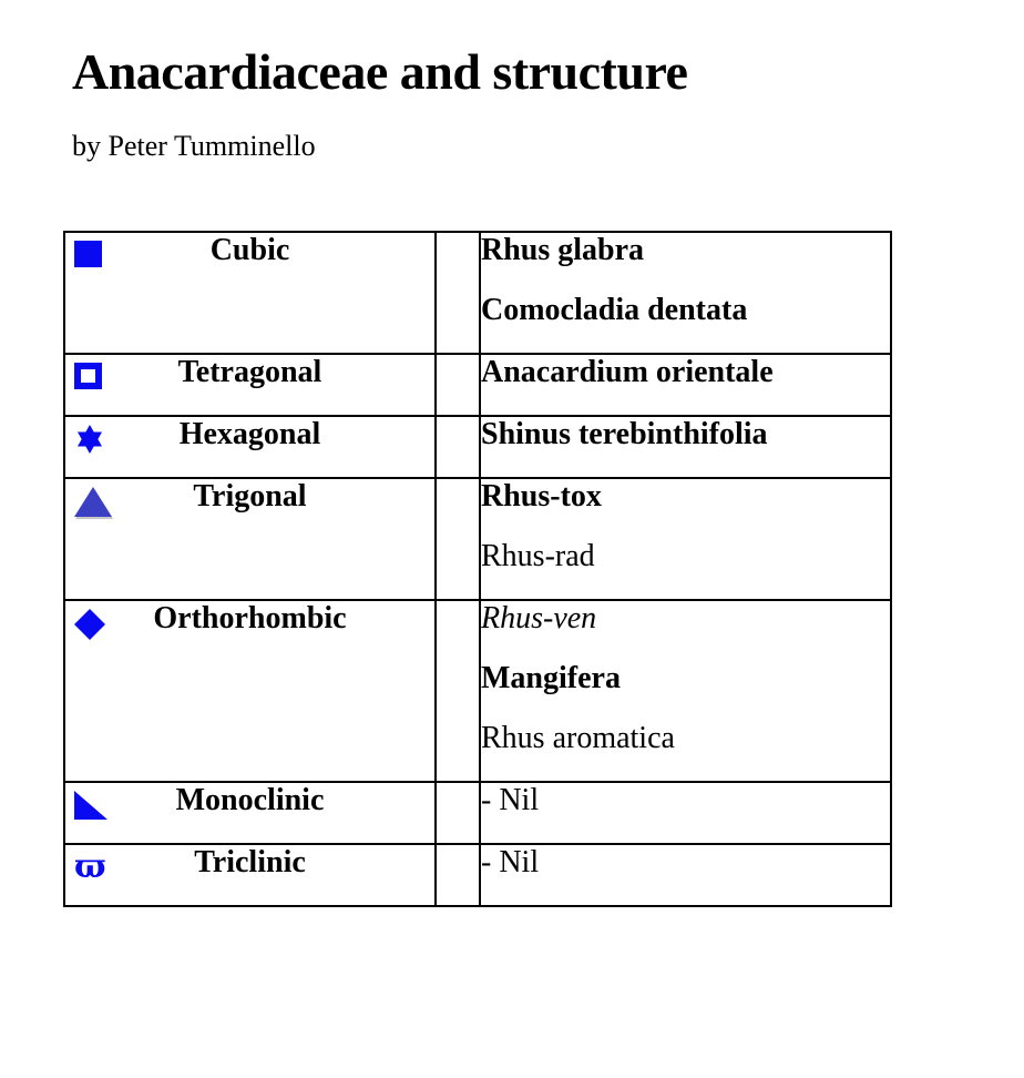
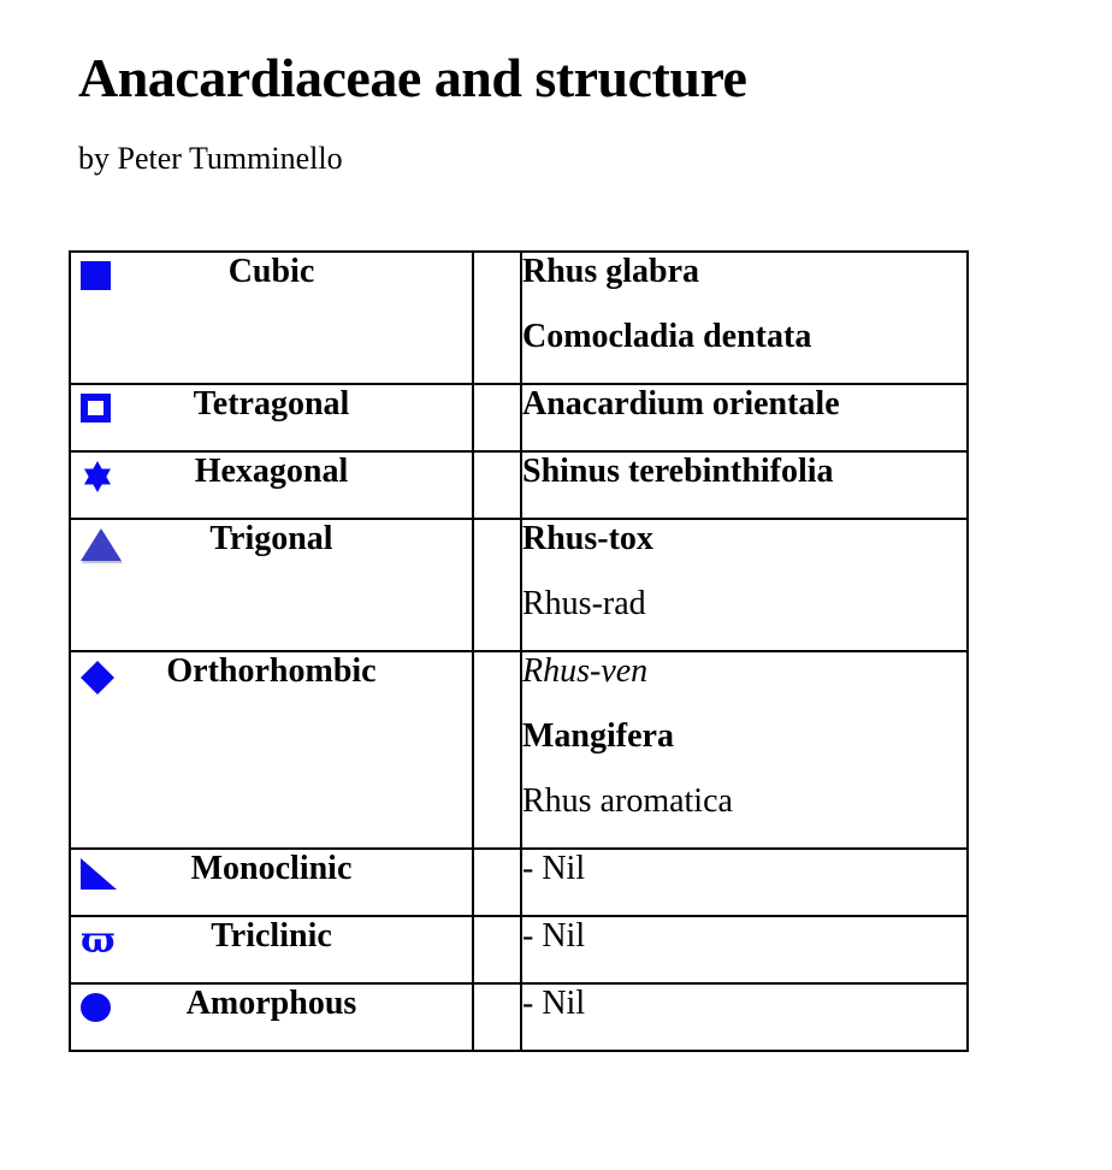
  Anacardiaceae and structure
  by Peter Tumminello
  Cubic		Rhus glabraComocladia dentata
  Tetragonal		Anacardium orientale
  Hexagonal		Shinus terebinthifolia
  Trigonal		Rhus-toxRhus-rad
  Orthorhombic		Rhus-venMangiferaRhus aromatica
  Monoclinic		- Nil
  ϖ Triclinic		- Nil
+ Amorphous		- Nil
